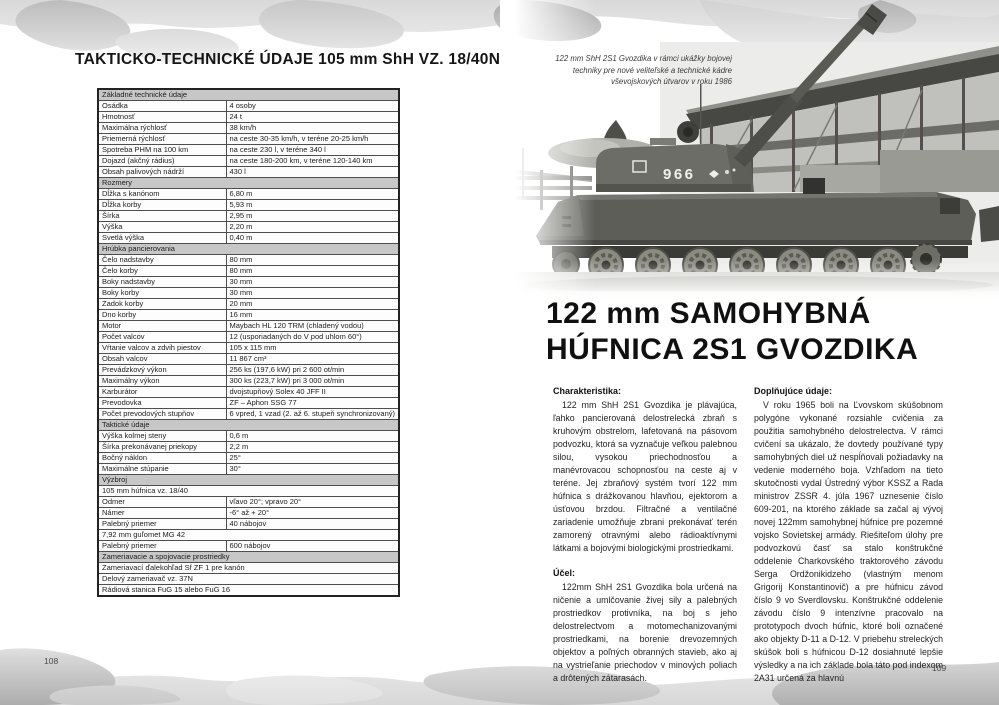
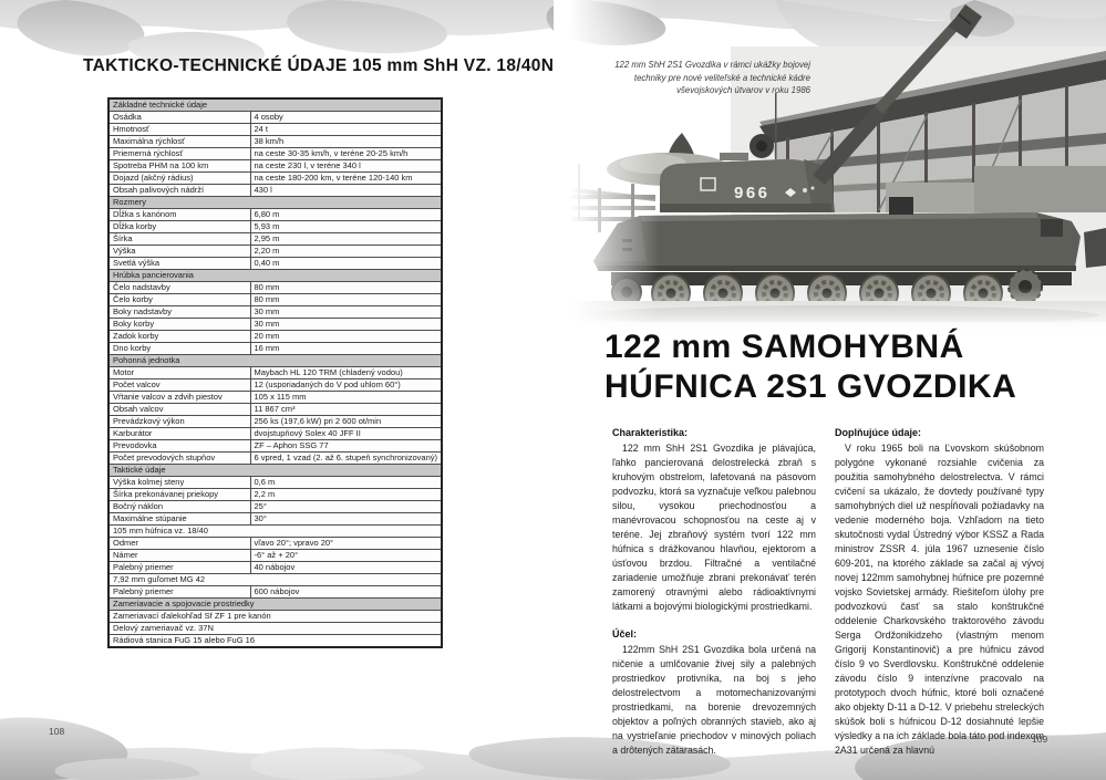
  TAKTICKO-TECHNICKÉ ÚDAJE 105 mm ShH VZ. 18/40N
  Základné technické údaje
  Osádka	4 osoby
  Hmotnosť	24 t
  Maximálna rýchlosť	38 km/h
  Priemerná rýchlosť	na ceste 30-35 km/h, v teréne 20-25 km/h
  Spotreba PHM na 100 km	na ceste 230 l, v teréne 340 l
  Dojazd (akčný rádius)	na ceste 180-200 km, v teréne 120-140 km
  Obsah palivových nádrží	430 l
  Rozmery
  Dĺžka s kanónom	6,80 m
  Dĺžka korby	5,93 m
  Šírka	2,95 m
  Výška	2,20 m
  Svetlá výška	0,40 m
  Hrúbka pancierovania
  Čelo nadstavby	80 mm
  Čelo korby	80 mm
  Boky nadstavby	30 mm
  Boky korby	30 mm
  Zadok korby	20 mm
  Dno korby	16 mm
+ Pohonná jednotka
  Motor	Maybach HL 120 TRM (chladený vodou)
  Počet valcov	12 (usporiadaných do V pod uhlom 60°)
  Vŕtanie valcov a zdvih piestov	105 x 115 mm
  Obsah valcov	11 867 cm³
  Prevádzkový výkon	256 ks (197,6 kW) pri 2 600 ot/min
- Maximálny výkon	300 ks (223,7 kW) pri 3 000 ot/min
  Karburátor	dvojstupňový Solex 40 JFF II
  Prevodovka	ZF – Aphon SSG 77
  Počet prevodových stupňov	6 vpred, 1 vzad (2. až 6. stupeň synchronizovaný)
  Taktické údaje
  Výška kolmej steny	0,6 m
  Šírka prekonávanej priekopy	2,2 m
  Bočný náklon	25°
  Maximálne stúpanie	30°
- Výzbroj
  105 mm húfnica vz. 18/40
  Odmer	vľavo 20°; vpravo 20°
  Námer	-6° až + 20°
  Palebný priemer	40 nábojov
  7,92 mm guľomet MG 42
  Palebný priemer	600 nábojov
  Zameriavacie a spojovacie prostriedky
  Zameriavací ďalekohľad Sf ZF 1 pre kanón
  Delový zameriavač vz. 37N
  Rádiová stanica FuG 15 alebo FuG 16
  108
  966
  122 mm ShH 2S1 Gvozdika v rámci ukážky bojovej techniky pre nové veliteľské a technické kádre vševojskových útvarov v roku 1986
  122 mm SAMOHYBNÁ
  HÚFNICA 2S1 GVOZDIKA
  Charakteristika:
  122 mm ShH 2S1 Gvozdika je plávajúca, ľahko pancierovaná delostrelecká zbraň s kruhovým obstrelom, lafetovaná na pásovom podvozku, ktorá sa vyznačuje veľkou palebnou silou, vysokou priechodnosťou a manévrovacou schopnosťou na ceste aj v teréne. Jej zbraňový systém tvorí 122 mm húfnica s drážkovanou hlavňou, ejektorom a úsťovou brzdou. Filtračné a ventilačné zariadenie umožňuje zbrani prekonávať terén zamorený otravnými alebo rádioaktívnymi látkami a bojovými biologickými prostriedkami.
  Účel:
  122mm ShH 2S1 Gvozdika bola určená na ničenie a umlčovanie živej sily a palebných prostriedkov protivníka, na boj s jeho delostrelectvom a motomechanizovanými prostriedkami, na borenie drevozemných objektov a poľných obranných stavieb, ako aj na vystrieľanie priechodov v minových poliach a drôtených zátarasách.
  Doplňujúce údaje:
  V roku 1965 boli na Ľvovskom skúšobnom polygóne vykonané rozsiahle cvičenia za použitia samohybného delostrelectva. V rámci cvičení sa ukázalo, že dovtedy používané typy samohybných diel už nespĺňovali požiadavky na vedenie moderného boja. Vzhľadom na tieto skutočnosti vydal Ústredný výbor KSSZ a Rada ministrov ZSSR 4. júla 1967 uznesenie číslo 609-201, na ktorého základe sa začal aj vývoj novej 122mm samohybnej húfnice pre pozemné vojsko Sovietskej armády. Riešiteľom úlohy pre podvozkovú časť sa stalo konštrukčné oddelenie Charkovského traktorového závodu Serga Ordžonikidzeho (vlastným menom Grigorij Konstantinovič) a pre húfnicu závod číslo 9 vo Sverdlovsku. Konštrukčné oddelenie závodu číslo 9 intenzívne pracovalo na prototypoch dvoch húfnic, ktoré boli označené ako objekty D-11 a D-12. V priebehu streleckých skúšok boli s húfnicou D-12 dosiahnuté lepšie výsledky a na ich základe bola táto pod indexom 2A31 určená za hlavnú
  109
